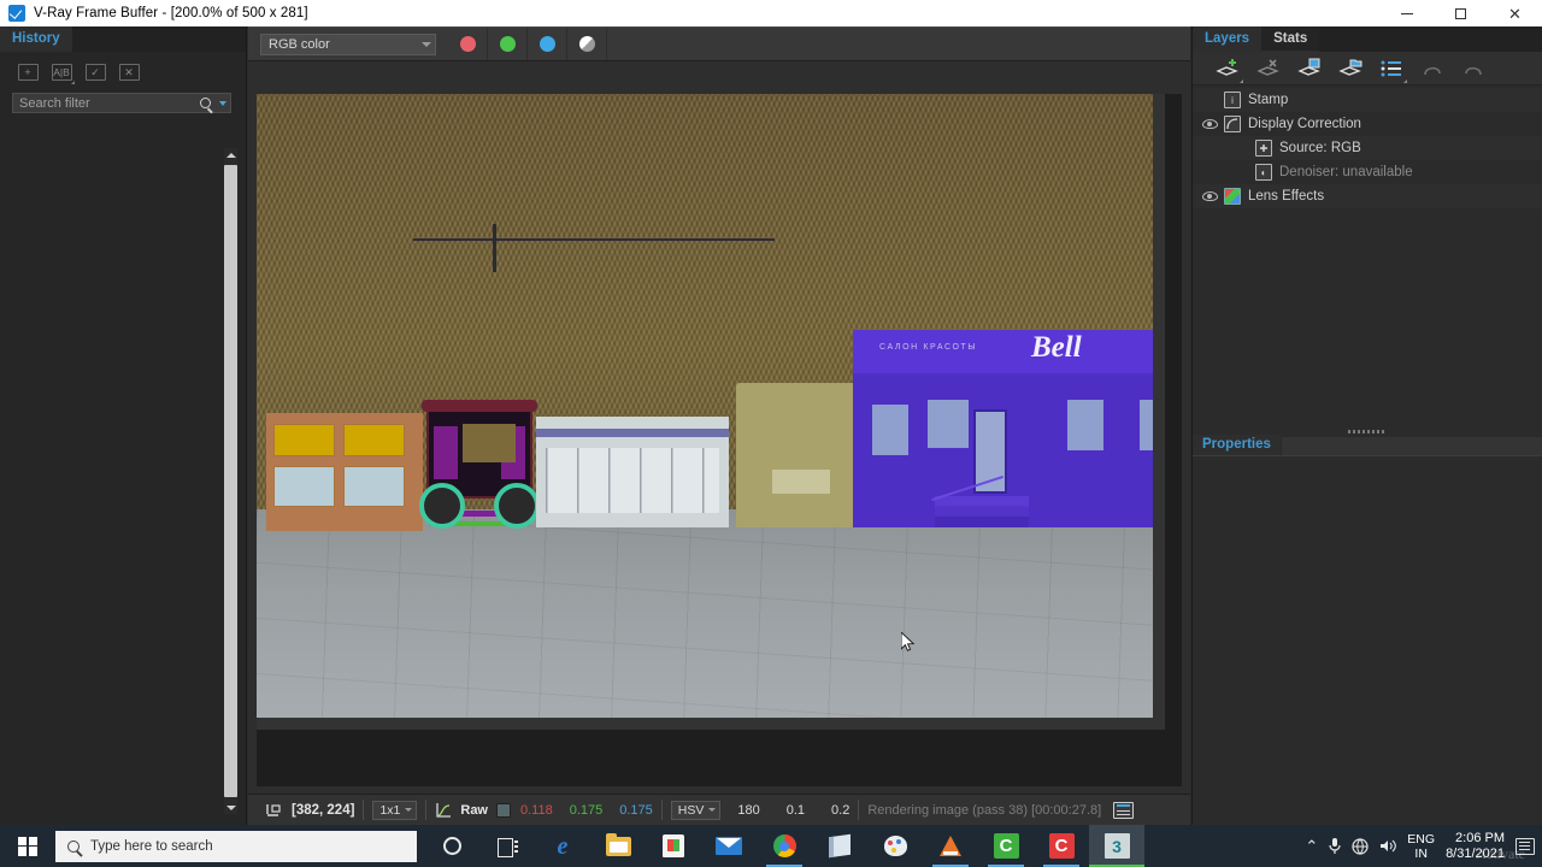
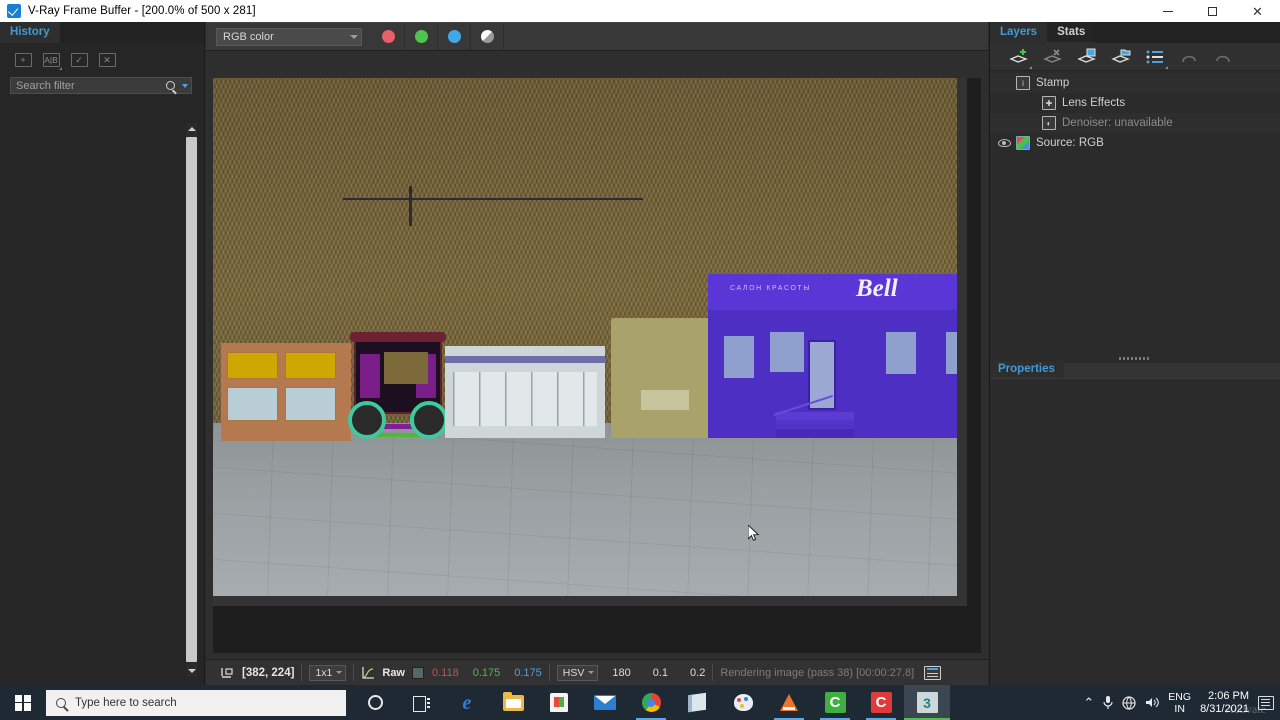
  V-Ray Frame Buffer - [200.0% of 500 x 281]
  ✕
  History
  +
  A|B
  ✓
  ✕
  Search filter
  RGB color
  Bell
  [382, 224]
  1x1
  Raw
  0.118
  0.175
  0.175
  HSV
  180
  0.1
  0.2
  Rendering image (pass 38) [00:00:27.8]
  Layers
  Stats
  i
  Stamp
- Display Correction
  ✚
- Source: RGB
+ Lens Effects
  ◐
  Denoiser: unavailable
- Lens Effects
+ Source: RGB
  Properties
  Type here to search
  e
  C
  C
  3
  ⌃
  ENG
  IN
  2:06 PM
  8/31/2021
  Activate
